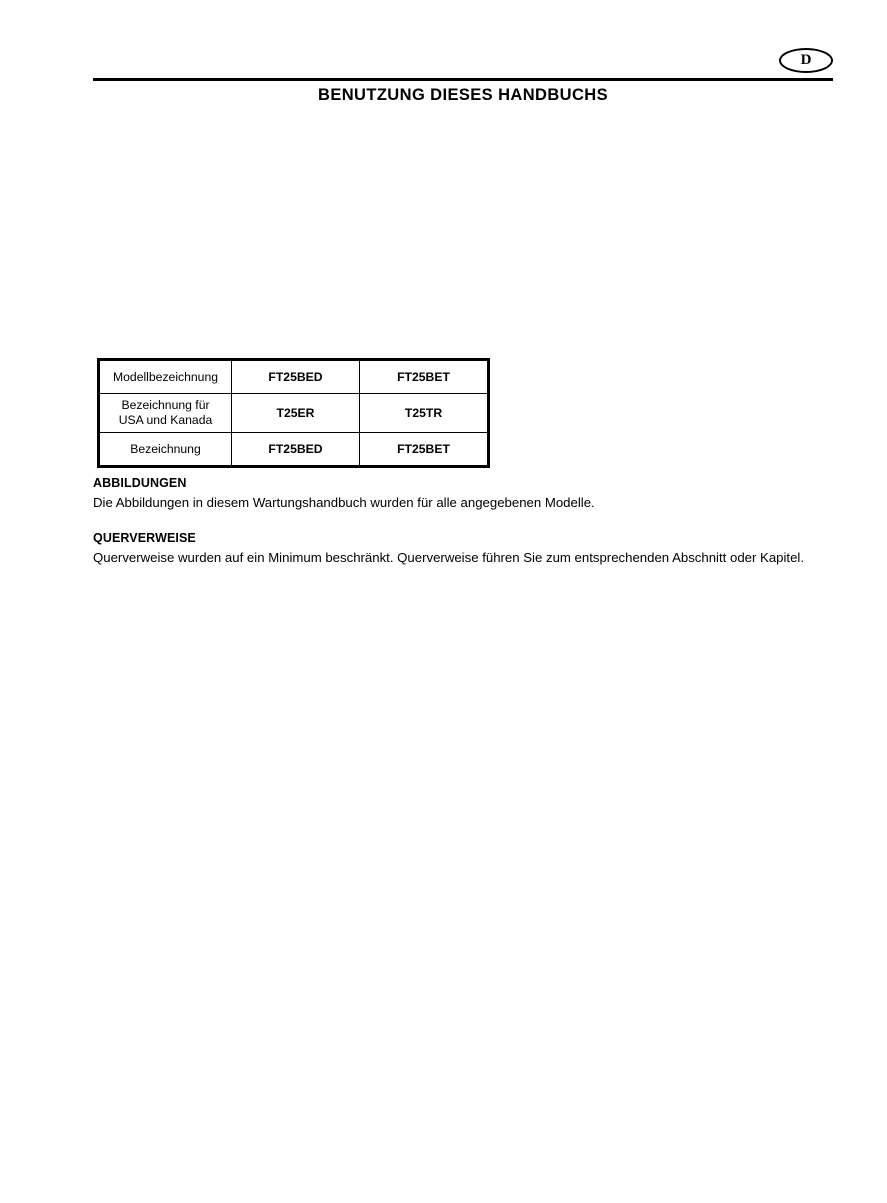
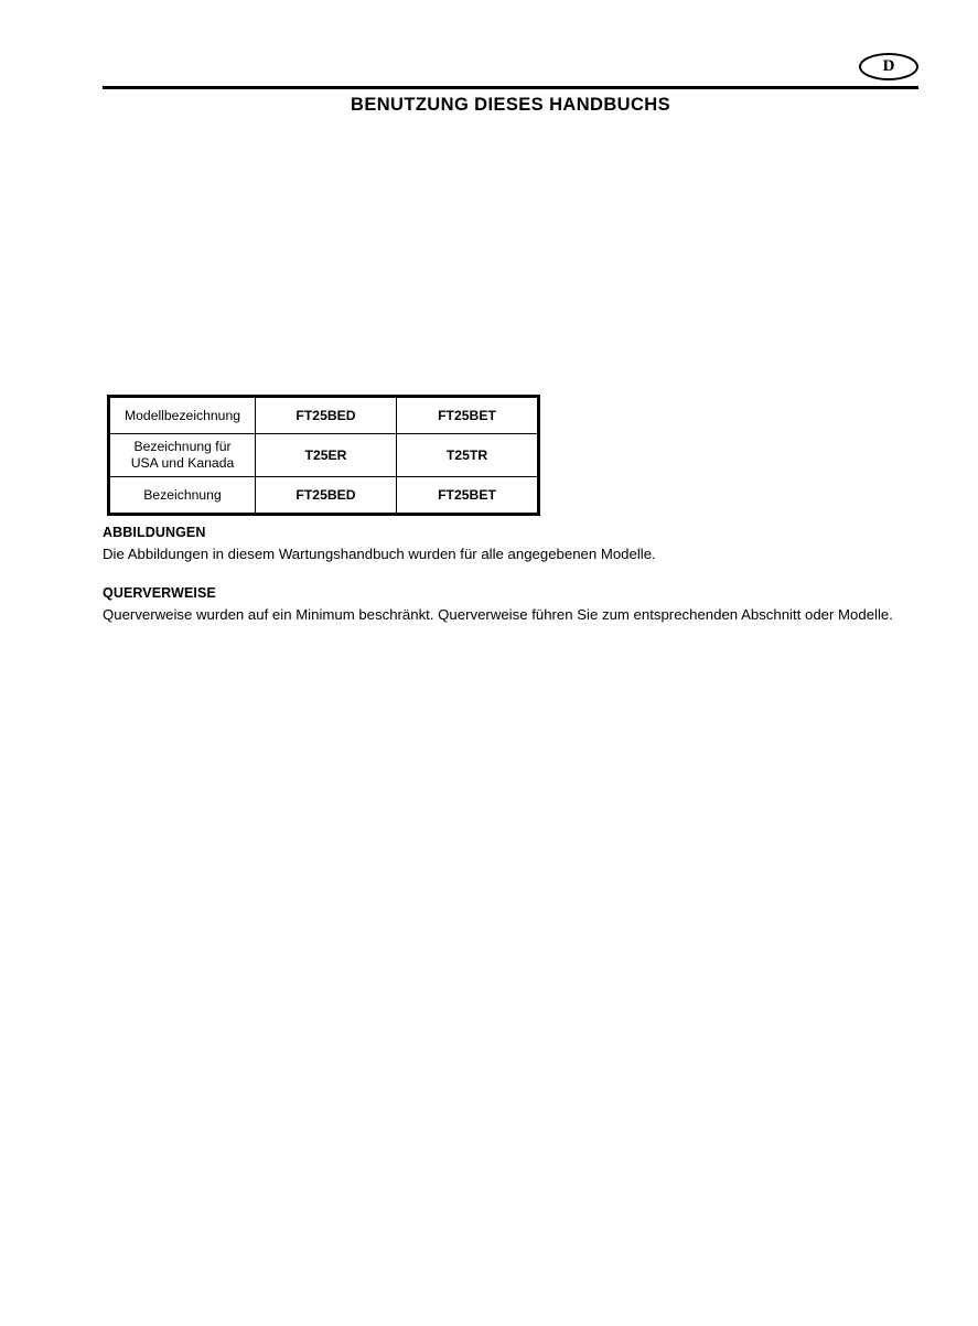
  D
  BENUTZUNG DIESES HANDBUCHS
  Modellbezeichnung	FT25BED	FT25BET
  Bezeichnung fürUSA und Kanada	T25ER	T25TR
  Bezeichnung	FT25BED	FT25BET
  ABBILDUNGEN
  Die Abbildungen in diesem Wartungshandbuch wurden für alle angegebenen Modelle.
  QUERVERWEISE
- Querverweise wurden auf ein Minimum beschränkt. Querverweise führen Sie zum entsprechenden Abschnitt oder Kapitel.
+ Querverweise wurden auf ein Minimum beschränkt. Querverweise führen Sie zum entsprechenden Abschnitt oder Modelle.
